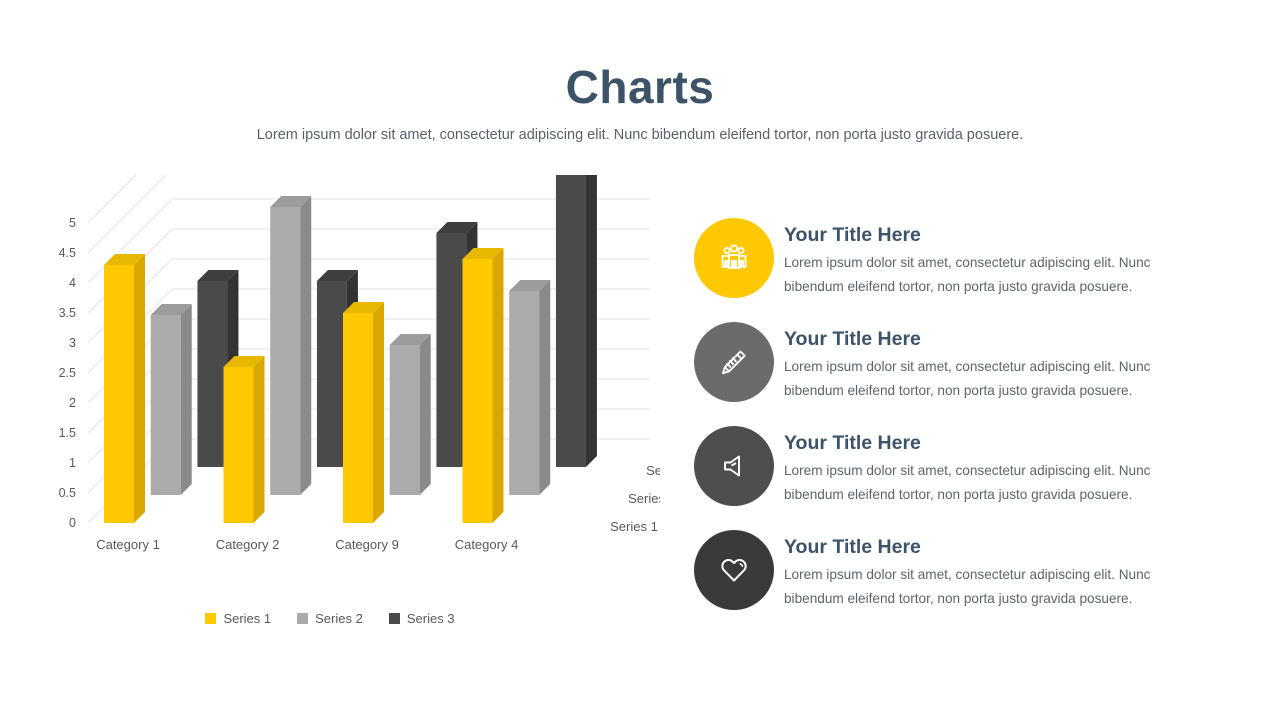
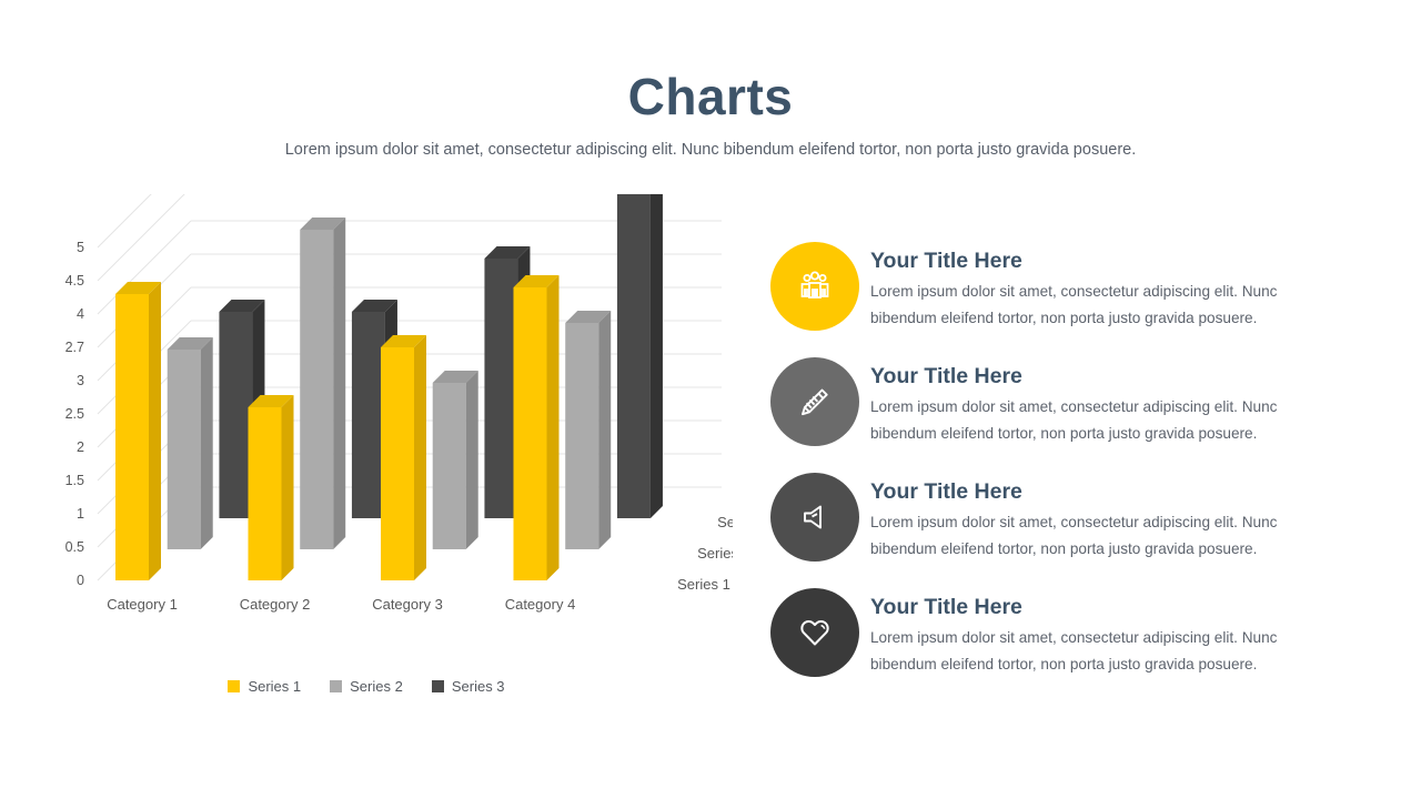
  Charts
  Lorem ipsum dolor sit amet, consectetur adipiscing elit. Nunc bibendum eleifend tortor, non porta justo gravida posuere.
  5
  4.5
  4
- 3.5
+ 2.7
  3
  2.5
  2
  1.5
  1
  0.5
  0
  Category 1
  Category 2
- Category 9
+ Category 3
  Category 4
  Serie
  Series 1
  Series 1
  Series 2
  Series 3
  Your Title Here
  Lorem ipsum dolor sit amet, consectetur adipiscing elit. Nunc bibendum eleifend tortor, non porta justo gravida posuere.
  Your Title Here
  Lorem ipsum dolor sit amet, consectetur adipiscing elit. Nunc bibendum eleifend tortor, non porta justo gravida posuere.
  Your Title Here
  Lorem ipsum dolor sit amet, consectetur adipiscing elit. Nunc bibendum eleifend tortor, non porta justo gravida posuere.
  Your Title Here
  Lorem ipsum dolor sit amet, consectetur adipiscing elit. Nunc bibendum eleifend tortor, non porta justo gravida posuere.
